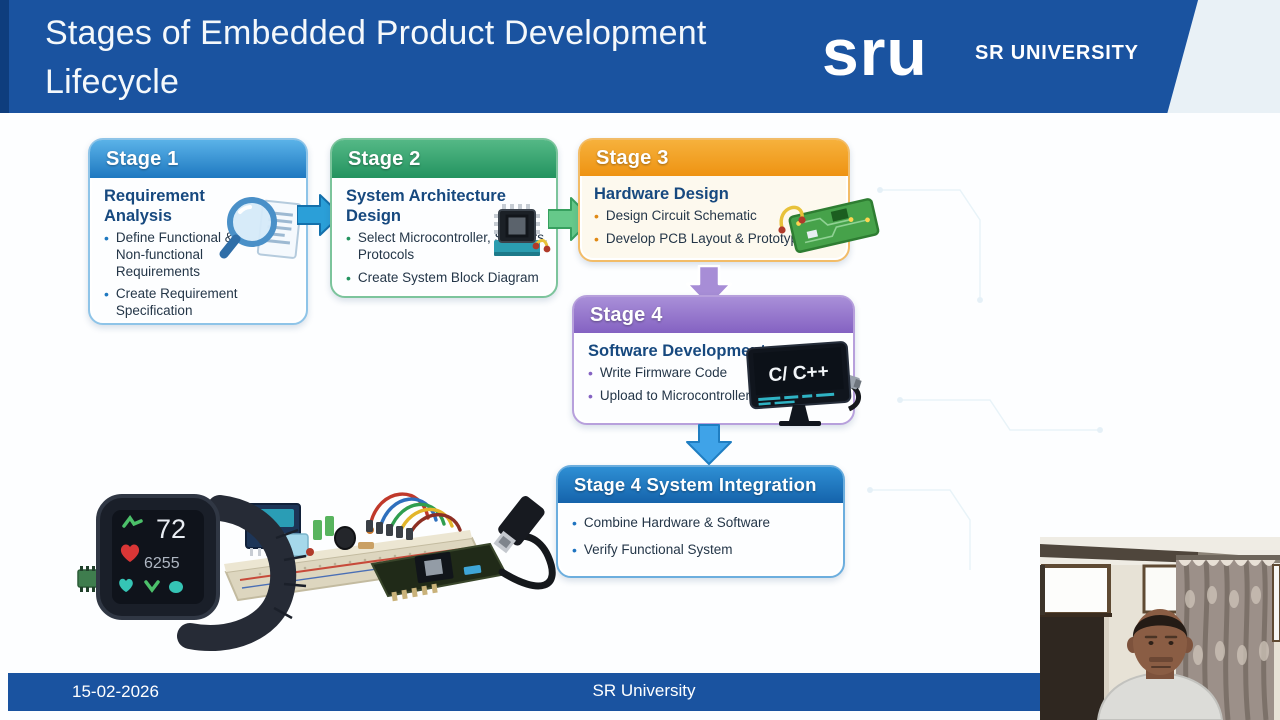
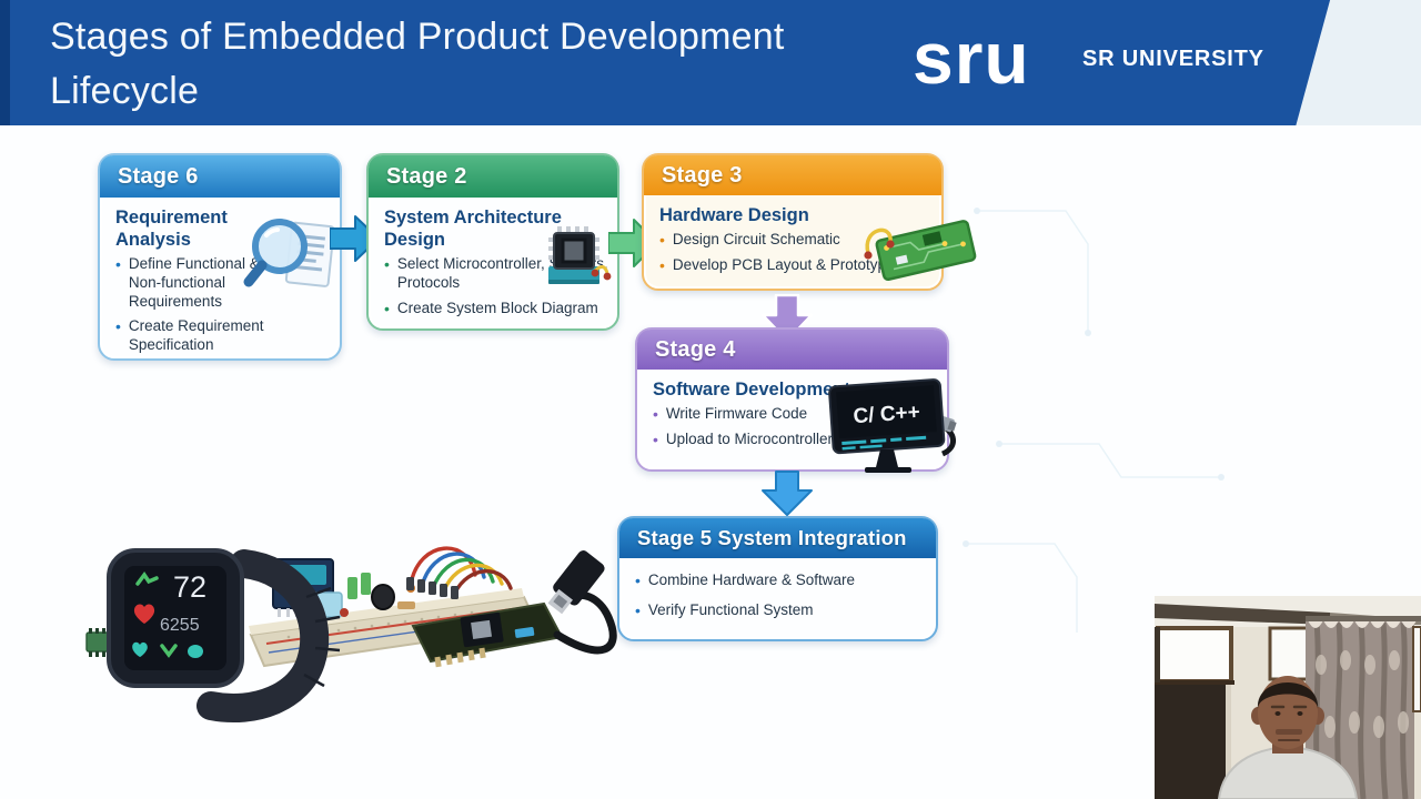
  Stages of Embedded Product Development
  Lifecycle
  sru
  SR UNIVERSITY
- Stage 1
+ Stage 6
  Requirement Analysis
  •
  Define Functional & Non-functional Requirements
  •
  Create Requirement Specification
  Stage 2
  System Architecture Design
  •
  Select Microcontroller,s, Protocols
  •
  Create System Block Diagram
  Stage 3
  Hardware Design
  •
  Design Circuit Schematic
  •
  Develop PCB Layout & Prototy
  Stage 4
  Software Developme
  •
  Write Firmware Code
  •
  Upload to Microcontroller
- Stage 4 System Integration
+ Stage 5 System Integration
  •
  Combine Hardware & Software
  •
  Verify Functional System
  72
  6255
- 15-02-2026
- SR University
